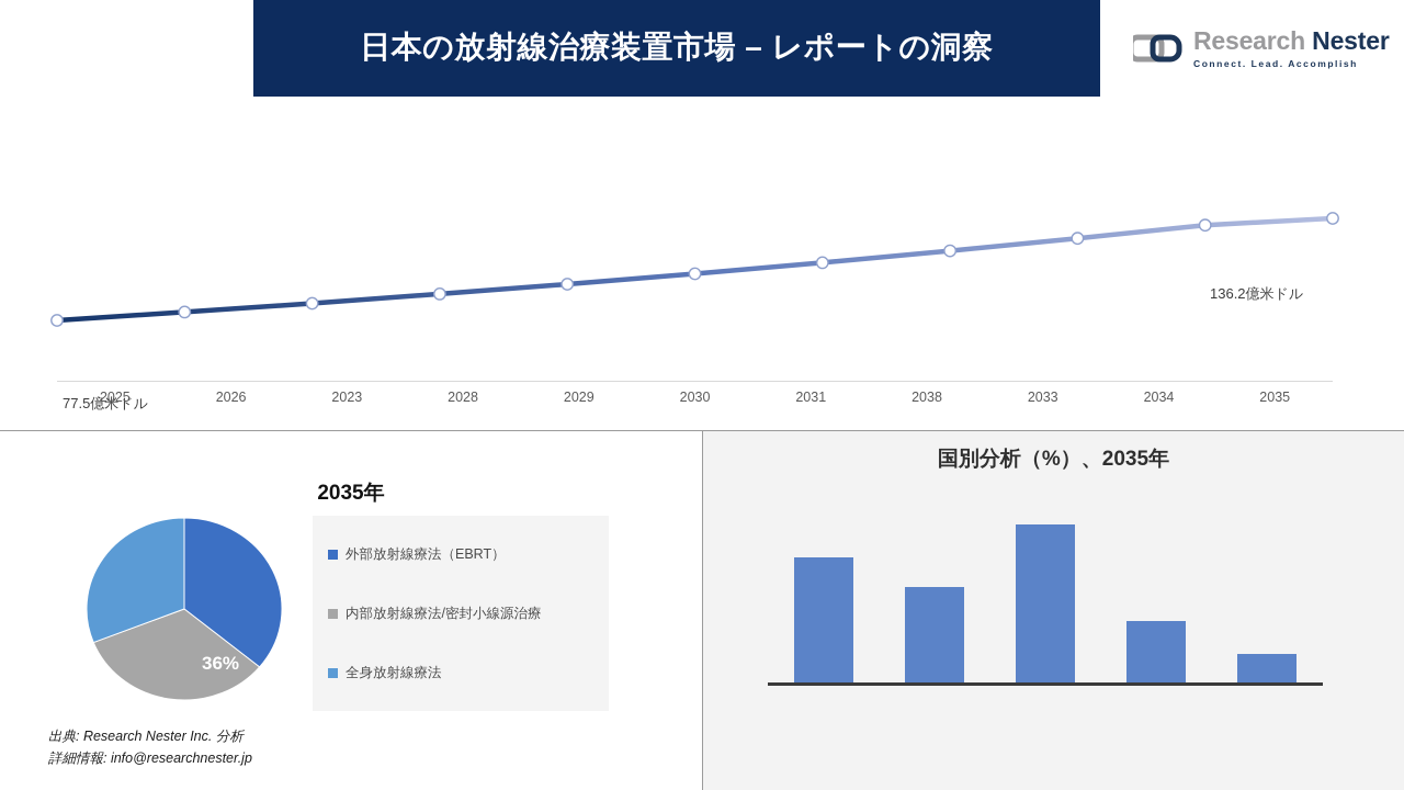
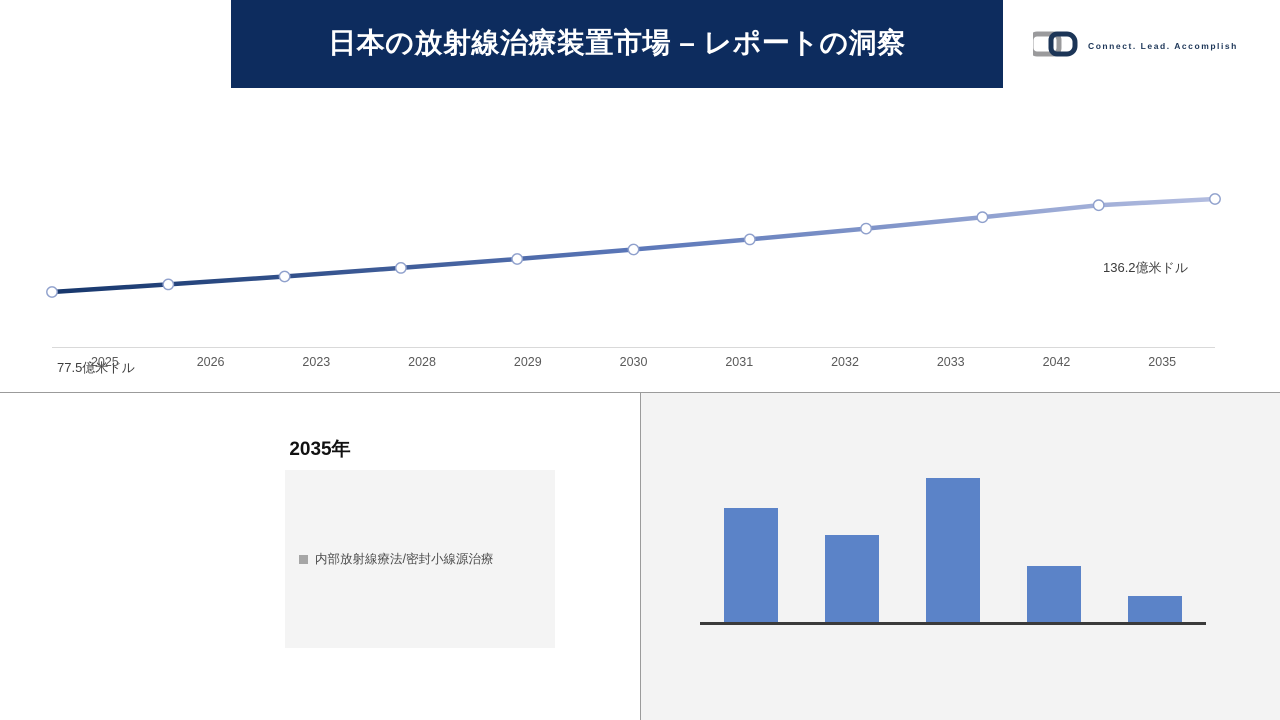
  日本の放射線治療装置市場 – レポートの洞察
- Research Nester
  Connect. Lead. Accomplish
  77.5億米ドル
  136.2億米ドル
  2025
  2026
  2023
  2028
  2029
  2030
  2031
- 2038
+ 2032
  2033
- 2034
+ 2042
  2035
  2035年
- 36%
- 外部放射線療法（EBRT）
  内部放射線療法/密封小線源治療
- 全身放射線療法
- 出典: Research Nester Inc. 分析
- 詳細情報: info@researchnester.jp
- 国別分析（%）、2035年
